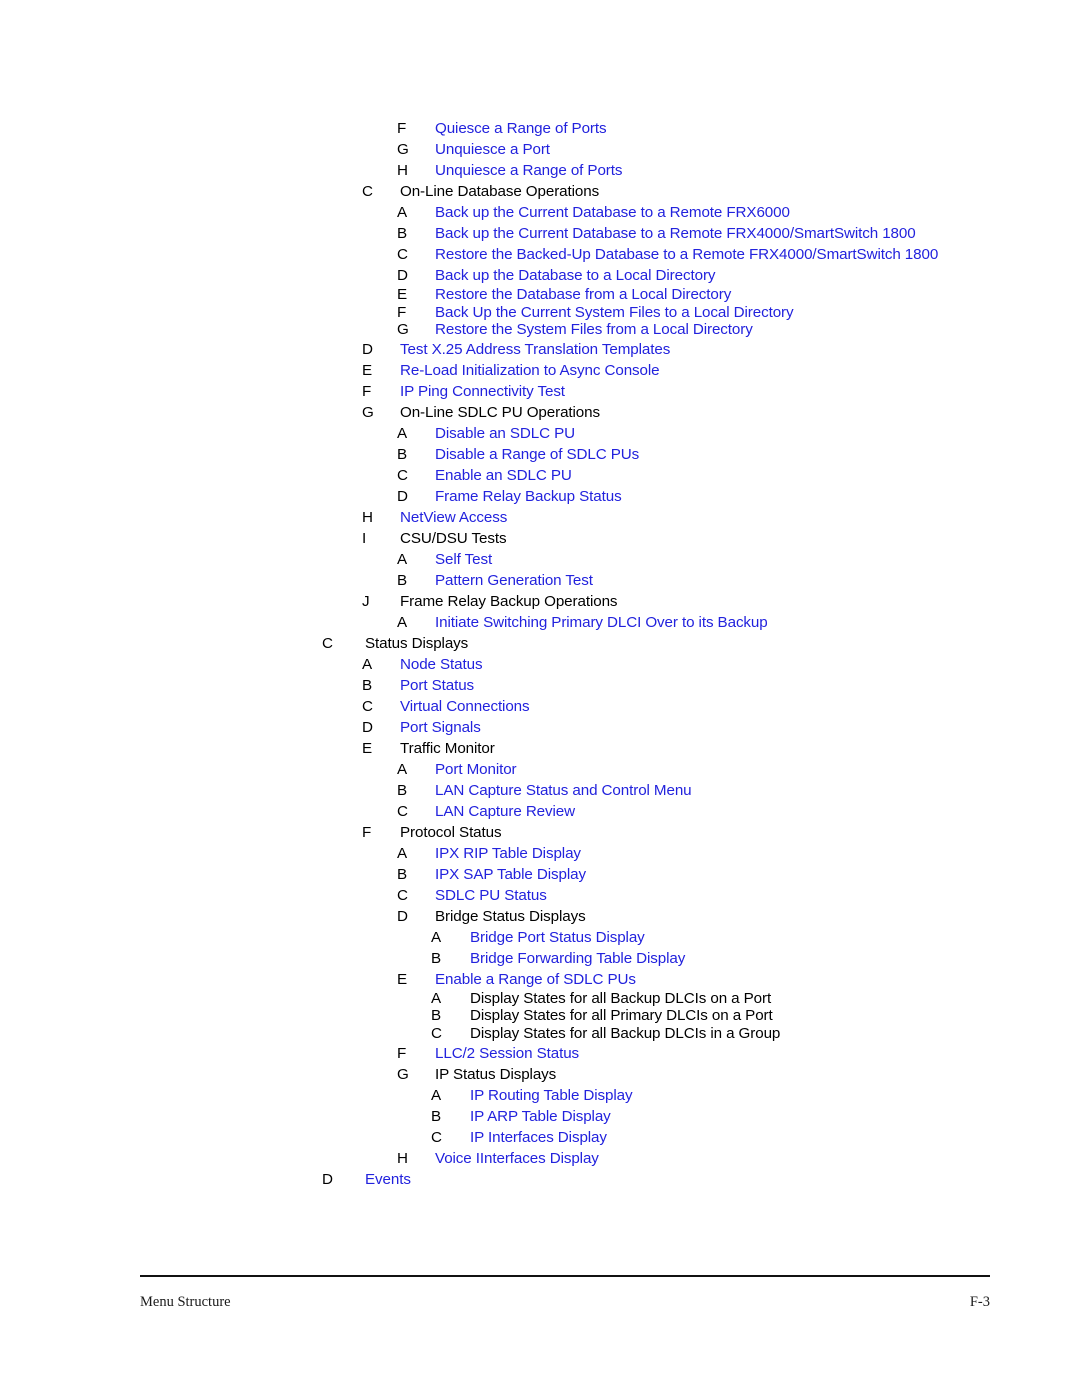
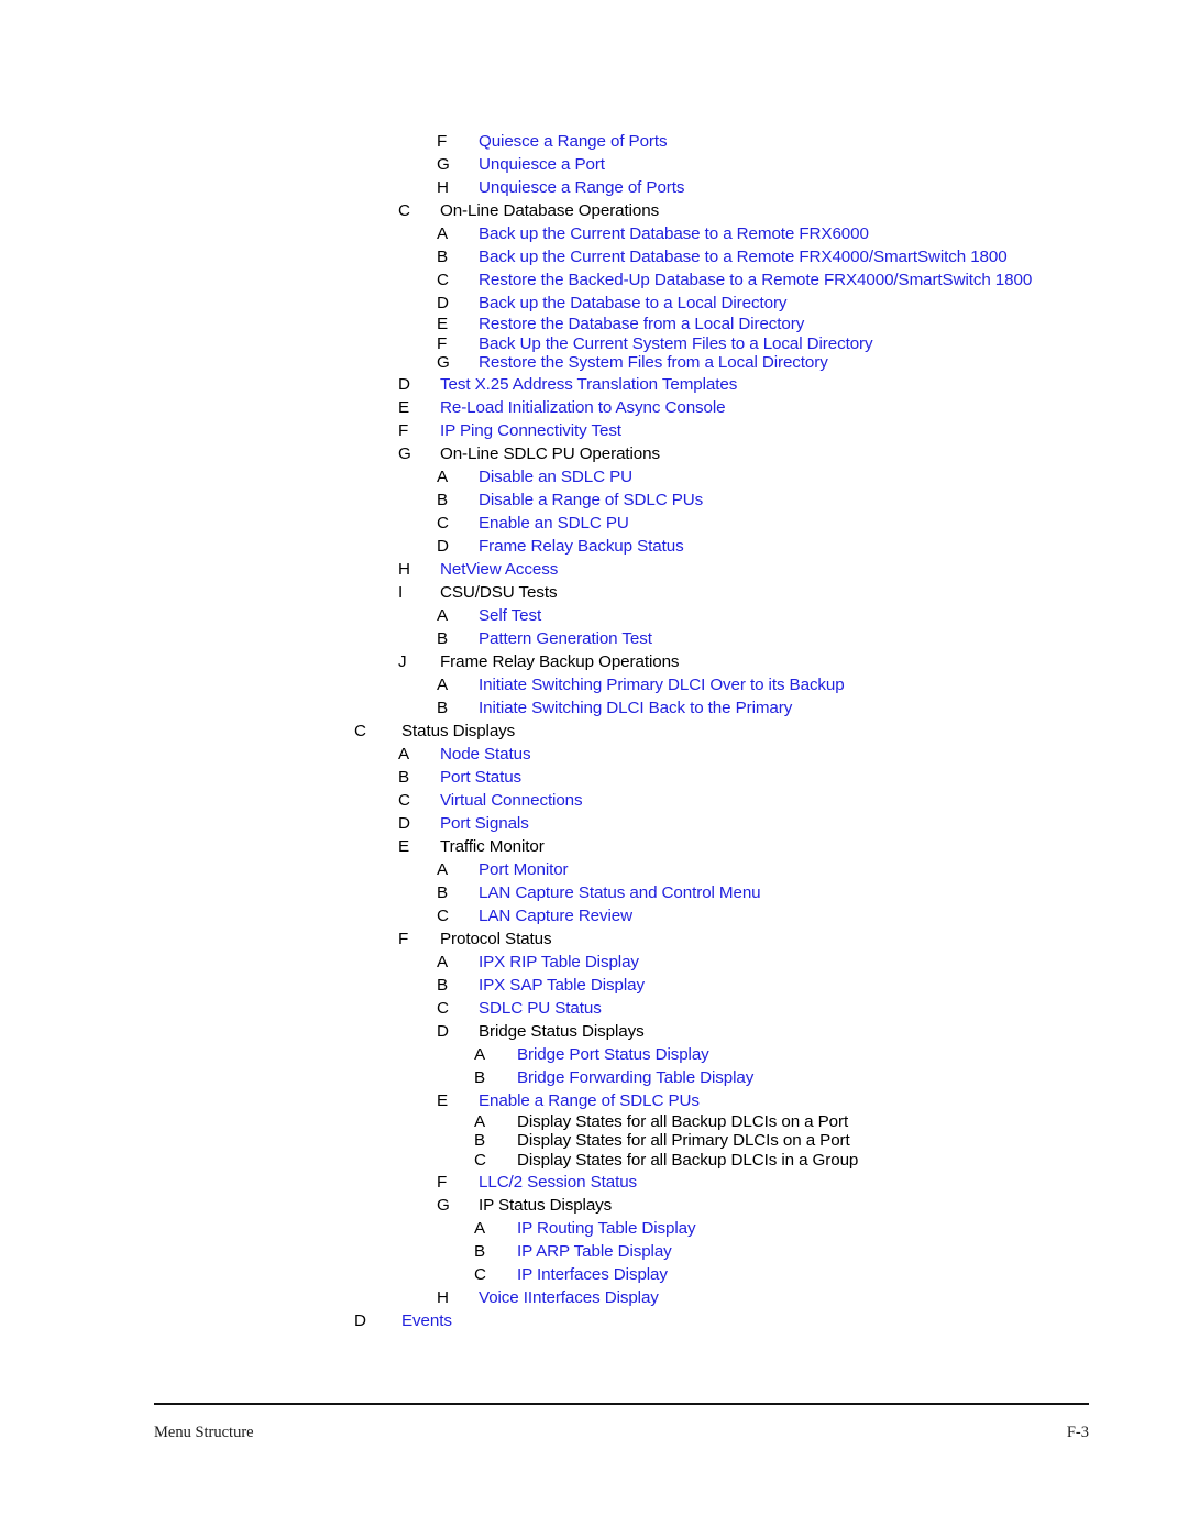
  F Quiesce a Range of Ports
  G Unquiesce a Port
  H Unquiesce a Range of Ports
  C On-Line Database Operations
  A Back up the Current Database to a Remote FRX6000
  B Back up the Current Database to a Remote FRX4000/SmartSwitch 1800
  C Restore the Backed-Up Database to a Remote FRX4000/SmartSwitch 1800
  D Back up the Database to a Local Directory
  E Restore the Database from a Local Directory
  F Back Up the Current System Files to a Local Directory
  G Restore the System Files from a Local Directory
  D Test X.25 Address Translation Templates
  E Re-Load Initialization to Async Console
  F IP Ping Connectivity Test
  G On-Line SDLC PU Operations
  A Disable an SDLC PU
  B Disable a Range of SDLC PUs
  C Enable an SDLC PU
  D Frame Relay Backup Status
  H NetView Access
  I CSU/DSU Tests
  A Self Test
  B Pattern Generation Test
  J Frame Relay Backup Operations
  A Initiate Switching Primary DLCI Over to its Backup
+ B Initiate Switching DLCI Back to the Primary
  C Status Displays
  A Node Status
  B Port Status
  C Virtual Connections
  D Port Signals
  E Traffic Monitor
  A Port Monitor
  B LAN Capture Status and Control Menu
  C LAN Capture Review
  F Protocol Status
  A IPX RIP Table Display
  B IPX SAP Table Display
  C SDLC PU Status
  D Bridge Status Displays
  A Bridge Port Status Display
  B Bridge Forwarding Table Display
  E Enable a Range of SDLC PUs
  A Display States for all Backup DLCIs on a Port
  B Display States for all Primary DLCIs on a Port
  C Display States for all Backup DLCIs in a Group
  F LLC/2 Session Status
  G IP Status Displays
  A IP Routing Table Display
  B IP ARP Table Display
  C IP Interfaces Display
  H Voice IInterfaces Display
  D Events
  Menu Structure
  F-3
